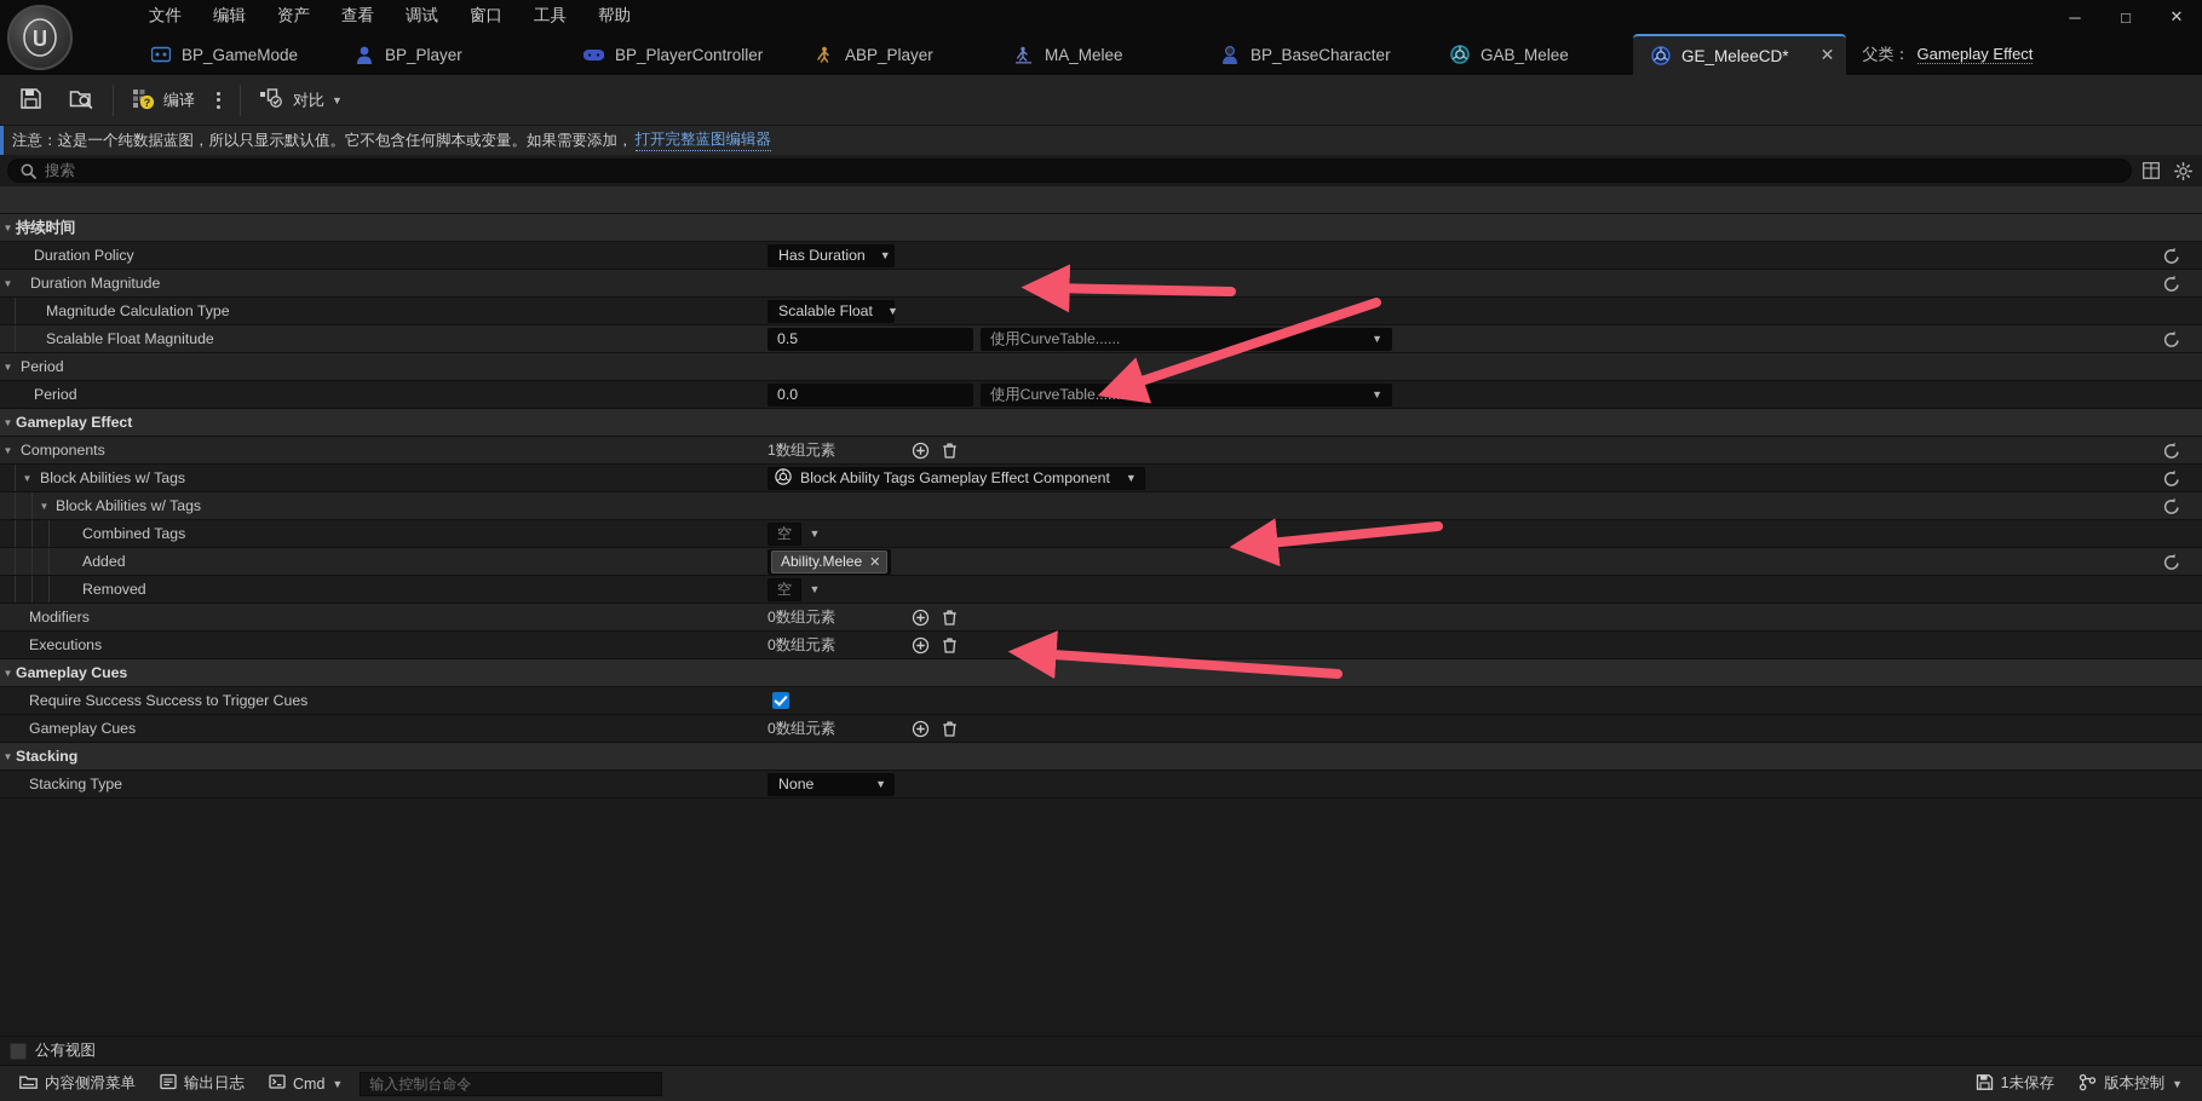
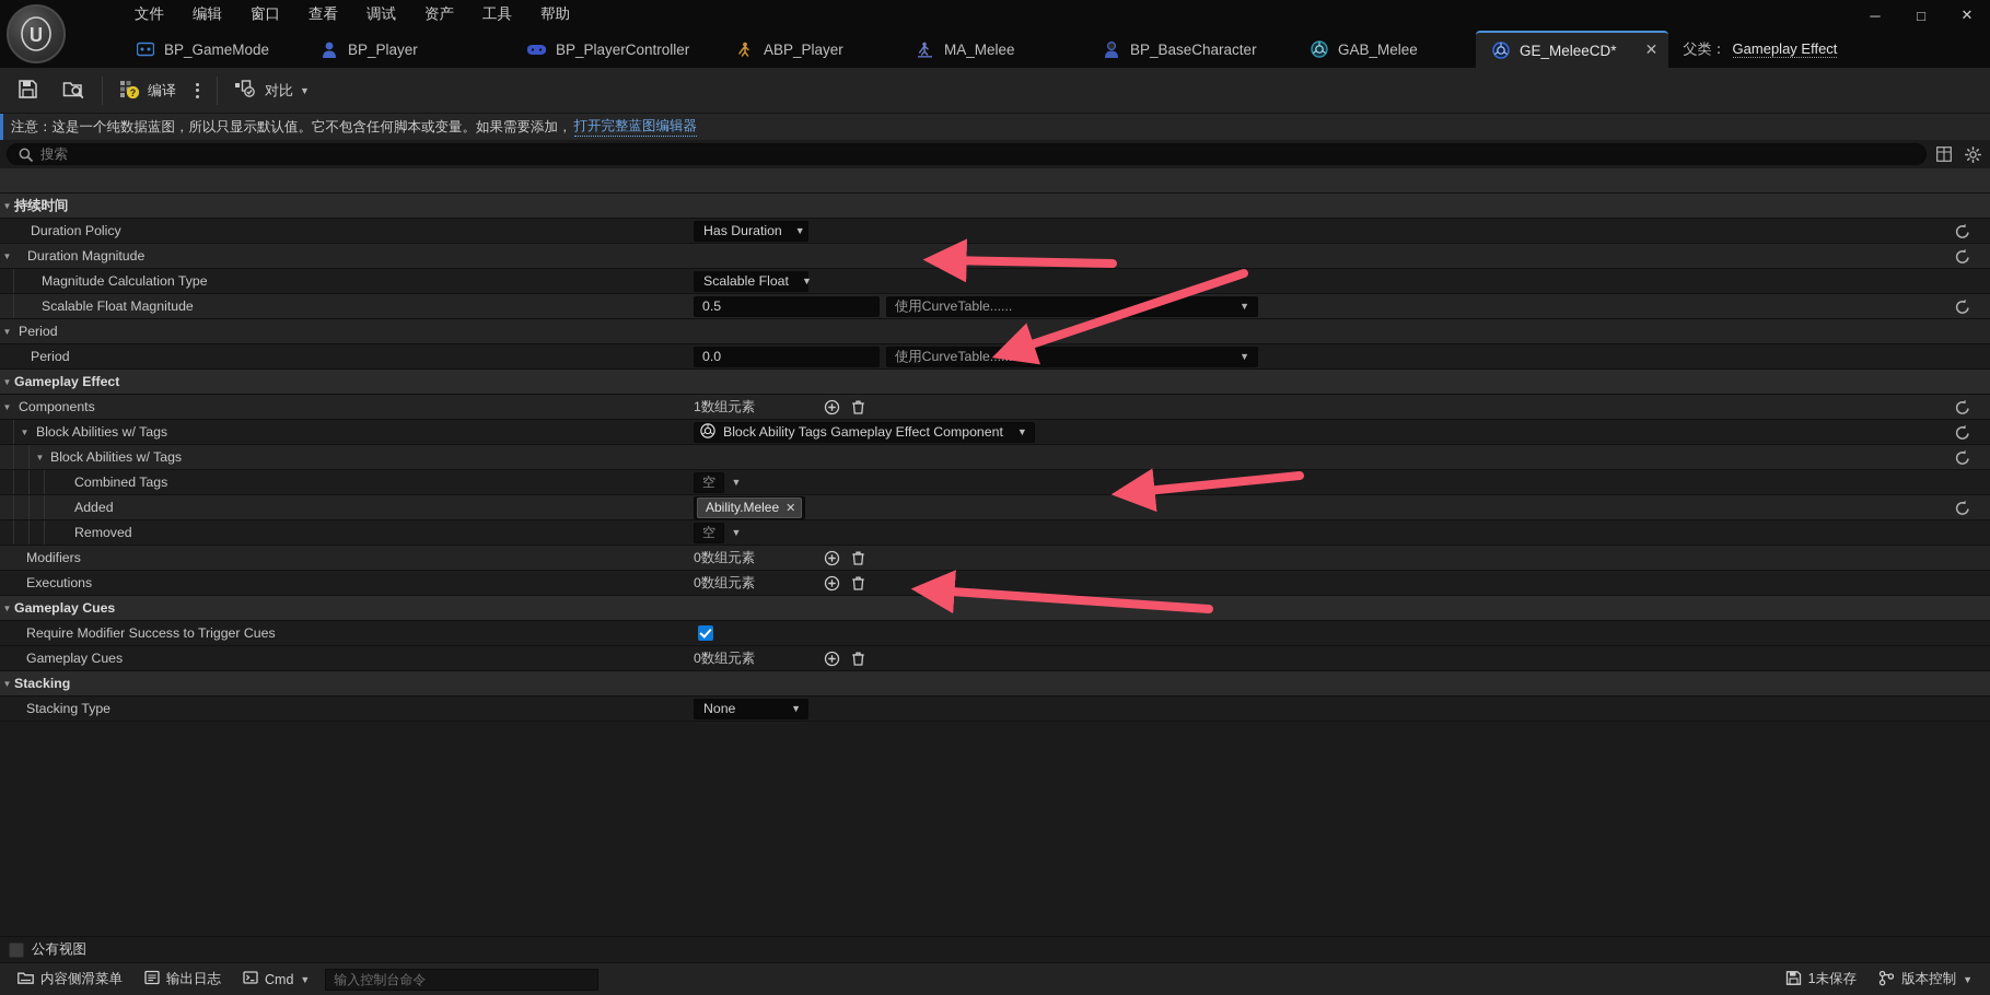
  文件
  编辑
- 资产
+ 窗口
  查看
  调试
- 窗口
+ 资产
  工具
  帮助
  BP_GameMode
  BP_Player
  BP_PlayerController
  ABP_Player
  MA_Melee
  BP_BaseCharacter
  GAB_Melee
  GE_MeleeCD*
  ✕
  父类：
  Gameplay Effect
  ─
  □
  ✕
  ?
  编译
  对比
  ▼
  注意：这是一个纯数据蓝图，所以只显示默认值。它不包含任何脚本或变量。如果需要添加，
  打开完整蓝图编辑器
  搜索
  ▼
  持续时间
  Duration Policy
  Has Duration
  ▼
  ▼
  Duration Magnitude
  Magnitude Calculation Type
  Scalable Float
  ▼
  Scalable Float Magnitude
  0.5
  使用CurveTable......
  ▼
  ▼
  Period
  Period
  0.0
  使用CurveTable......
  ▼
  ▼
  Gameplay Effect
  ▼
  Components
  1数组元素
  ▼
  Block Abilities w/ Tags
  Block Ability Tags Gameplay Effect Component
  ▼
  ▼
  Block Abilities w/ Tags
  Combined Tags
  空
  ▼
  Added
  Ability.Melee
  ✕
  Removed
  空
  ▼
  Modifiers
  0数组元素
  Executions
  0数组元素
  ▼
  Gameplay Cues
- Require Success Success to Trigger Cues
+ Require Modifier Success to Trigger Cues
  Gameplay Cues
  0数组元素
  ▼
  Stacking
  Stacking Type
  None
  ▼
  公有视图
  内容侧滑菜单
  输出日志
  Cmd
  ▼
  输入控制台命令
  1未保存
  版本控制
  ▼
